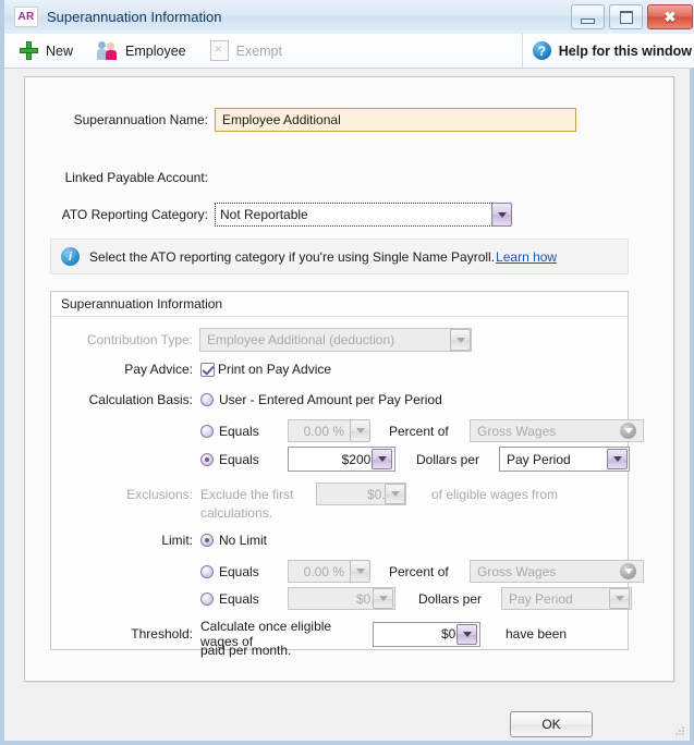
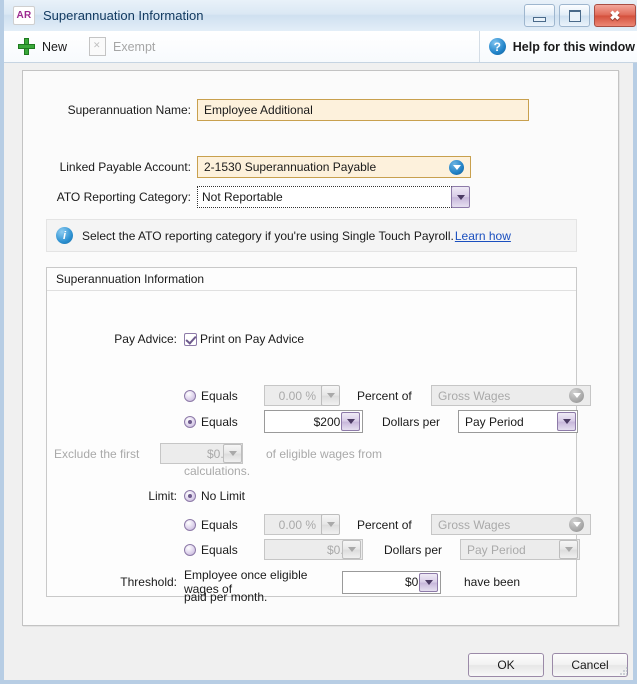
  AR
  Superannuation Information
  ✖
  New
- Employee
  Exempt
  ?
  Help for this window
  Superannuation Name:
  Employee Additional
  Linked Payable Account:
+ 2-1530 Superannuation Payable
  ATO Reporting Category:
  Not Reportable
  i
- Select the ATO reporting category if you're using Single Name Payroll.Learn how
+ Select the ATO reporting category if you're using Single Touch Payroll.Learn how
  Superannuation Information
- Contribution Type:
- Employee Additional (deduction)
  Pay Advice:
  Print on Pay Advice
- Calculation Basis:
- User - Entered Amount per Pay Period
  Equals
  0.00 %
  Percent of
  Gross Wages
  Equals
  Dollars per
  Pay Period
- Exclusions:
  Exclude the first
  of eligible wages from
  calculations.
  Limit:
  No Limit
  Equals
  0.00 %
  Percent of
  Gross Wages
  Equals
  Dollars per
  Pay Period
  Threshold:
- Calculate once eligible wages of
+ Employee once eligible wages of
  have been
  paid per month.
  OK
+ Cancel
